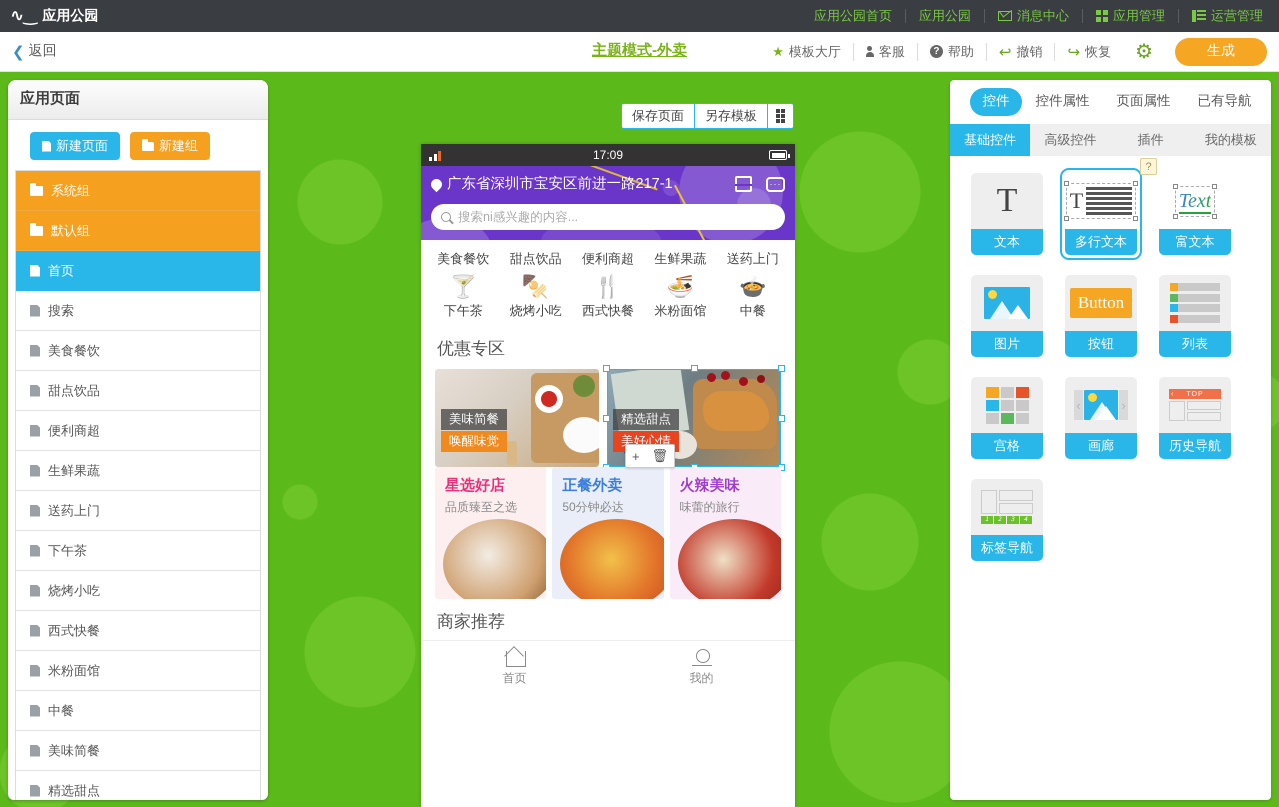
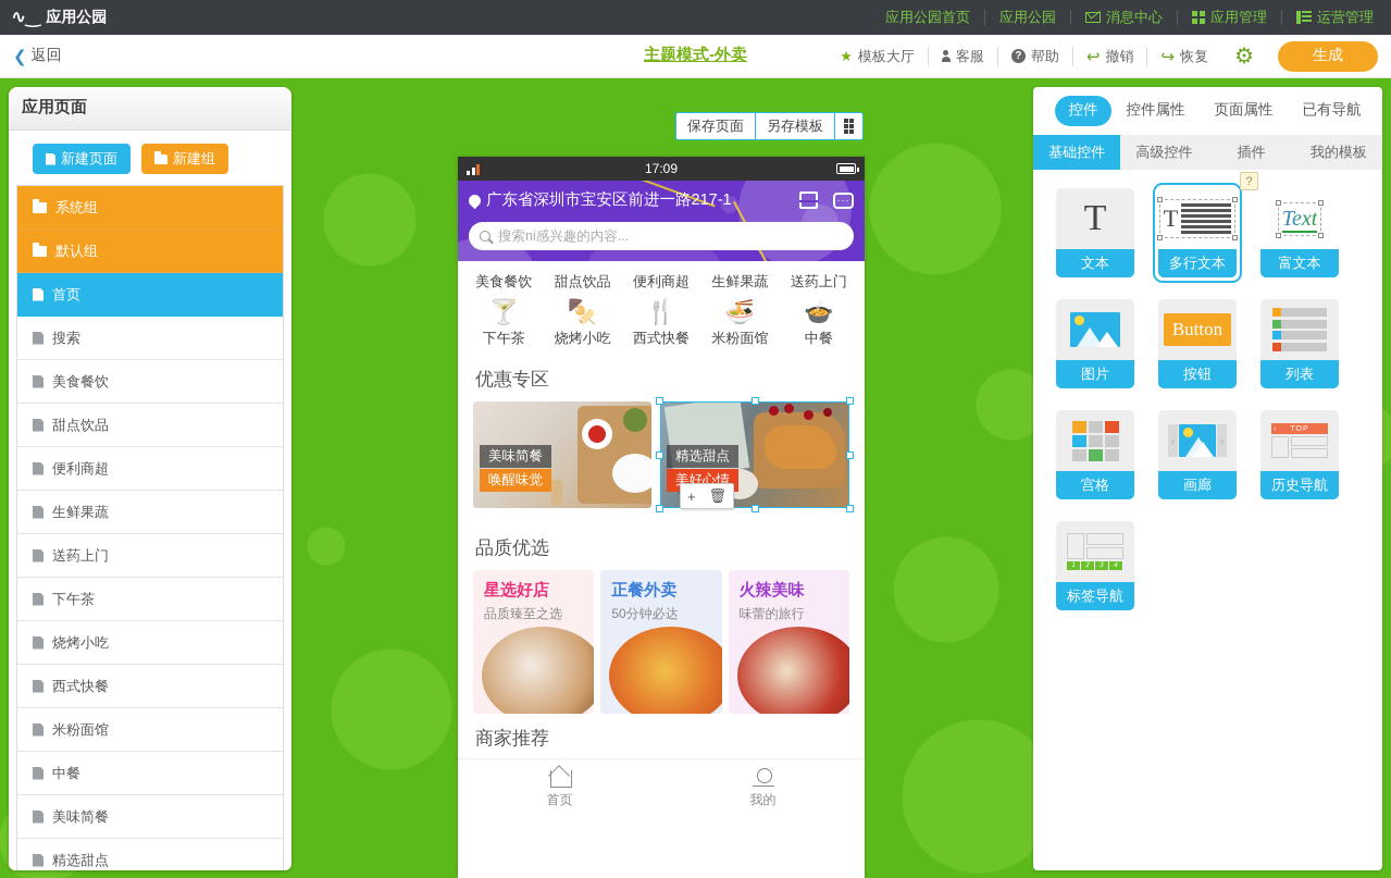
  ∿‿
  应用公园
  应用公园首页
  应用公园
  消息中心
  应用管理
  运营管理
  ❮
  返回
  主题模式-外卖
  ★
  模板大厅
  客服
  ?
  帮助
  ↩
  撤销
  ↪
  恢复
  ⚙
  生成
  应用页面
  新建页面
  新建组
  系统组
  默认组
  首页
  搜索
  美食餐饮
  甜点饮品
  便利商超
  生鲜果蔬
  送药上门
  下午茶
  烧烤小吃
  西式快餐
  米粉面馆
  中餐
  美味简餐
  精选甜点
  保存页面
  另存模板
  17:09
  广东省深圳市宝安区前进一路217-1
  ···
  搜索ni感兴趣的内容...
  美食餐饮
  甜点饮品
  便利商超
  生鲜果蔬
  送药上门
  🍸
  下午茶
  🍢
  烧烤小吃
  🍴
  西式快餐
  🍜
  米粉面馆
  🍲
  中餐
  优惠专区
  美味简餐
  唤醒味觉
  精选甜点
  美好心情
  +
  🗑
+ 品质优选
  星选好店
  品质臻至之选
  正餐外卖
  50分钟必达
  火辣美味
  味蕾的旅行
  商家推荐
  首页
  我的
  控件
  控件属性
  页面属性
  已有导航
  基础控件
  高级控件
  插件
  我的模板
  ?
  T
  文本
  T
  多行文本
  Text
  富文本
  图片
  Button
  按钮
  列表
  宫格
  ‹
  ›
  画廊
  历史导航
  标签导航
